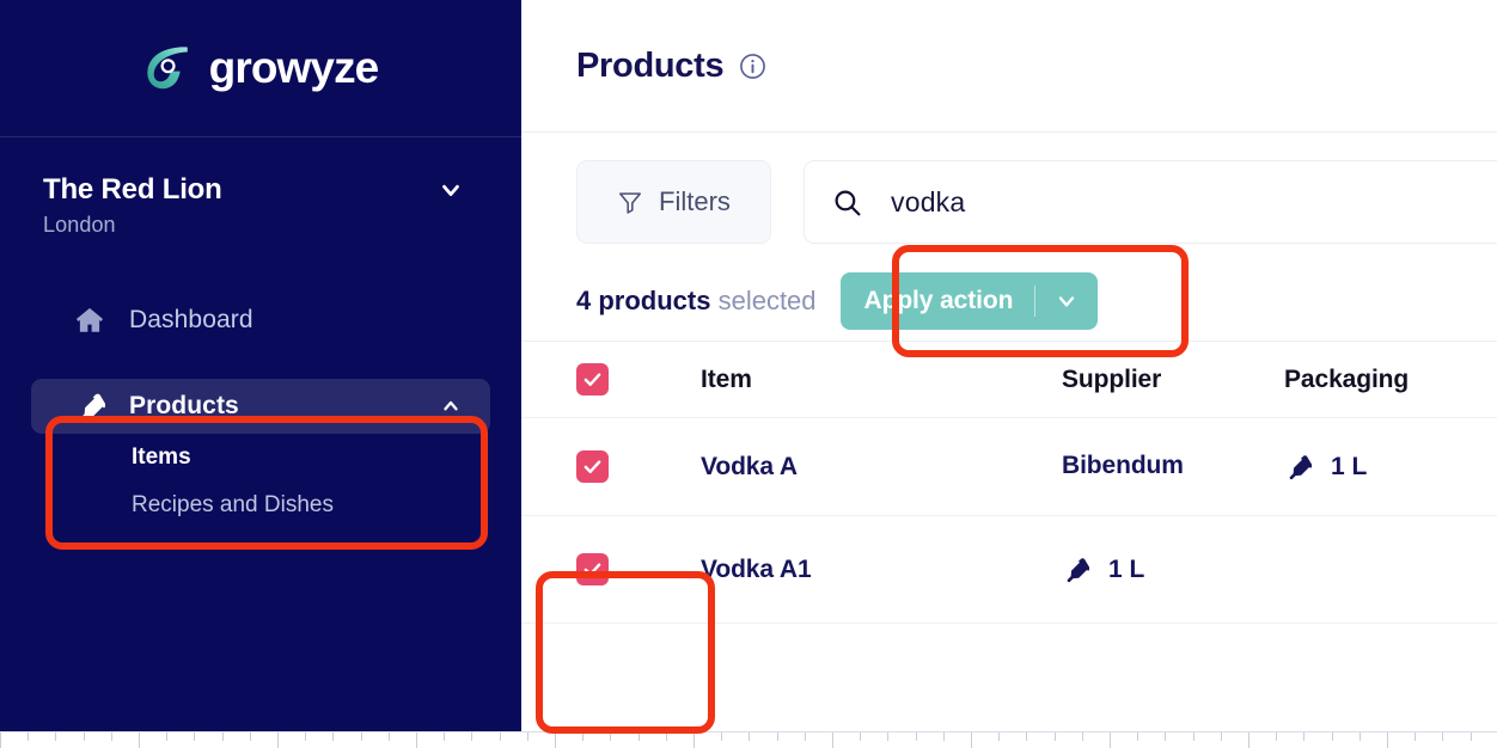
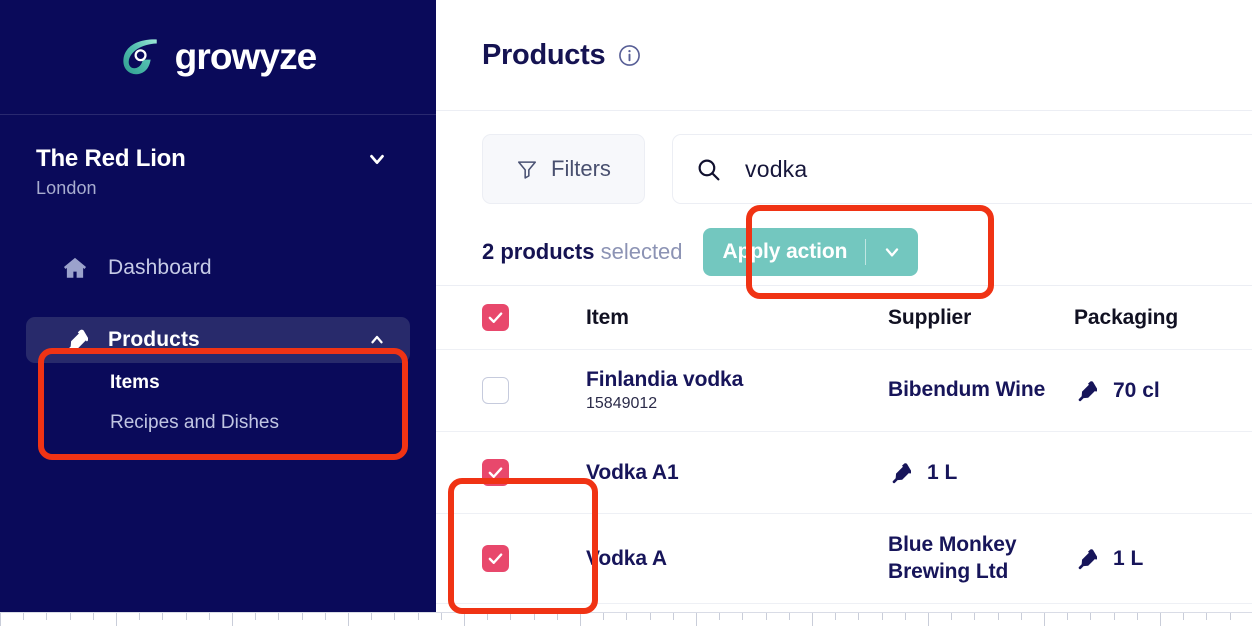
  growyze
  The Red Lion
  London
  Dashboard
  Products
  Items
  Recipes and Dishes
  Products
  Filters
  vodka
- 4 products selected
+ 2 products selected
  Apply action
  Item
  Supplier
  Packaging
+ Finlandia vodka
+ 15849012
+ Bibendum Wine
+ 70 cl
- Vodka A
+ Vodka A1
- Bibendum
  1 L
- Vodka A1
+ Vodka A
+ Blue Monkey Brewing Ltd
  1 L
